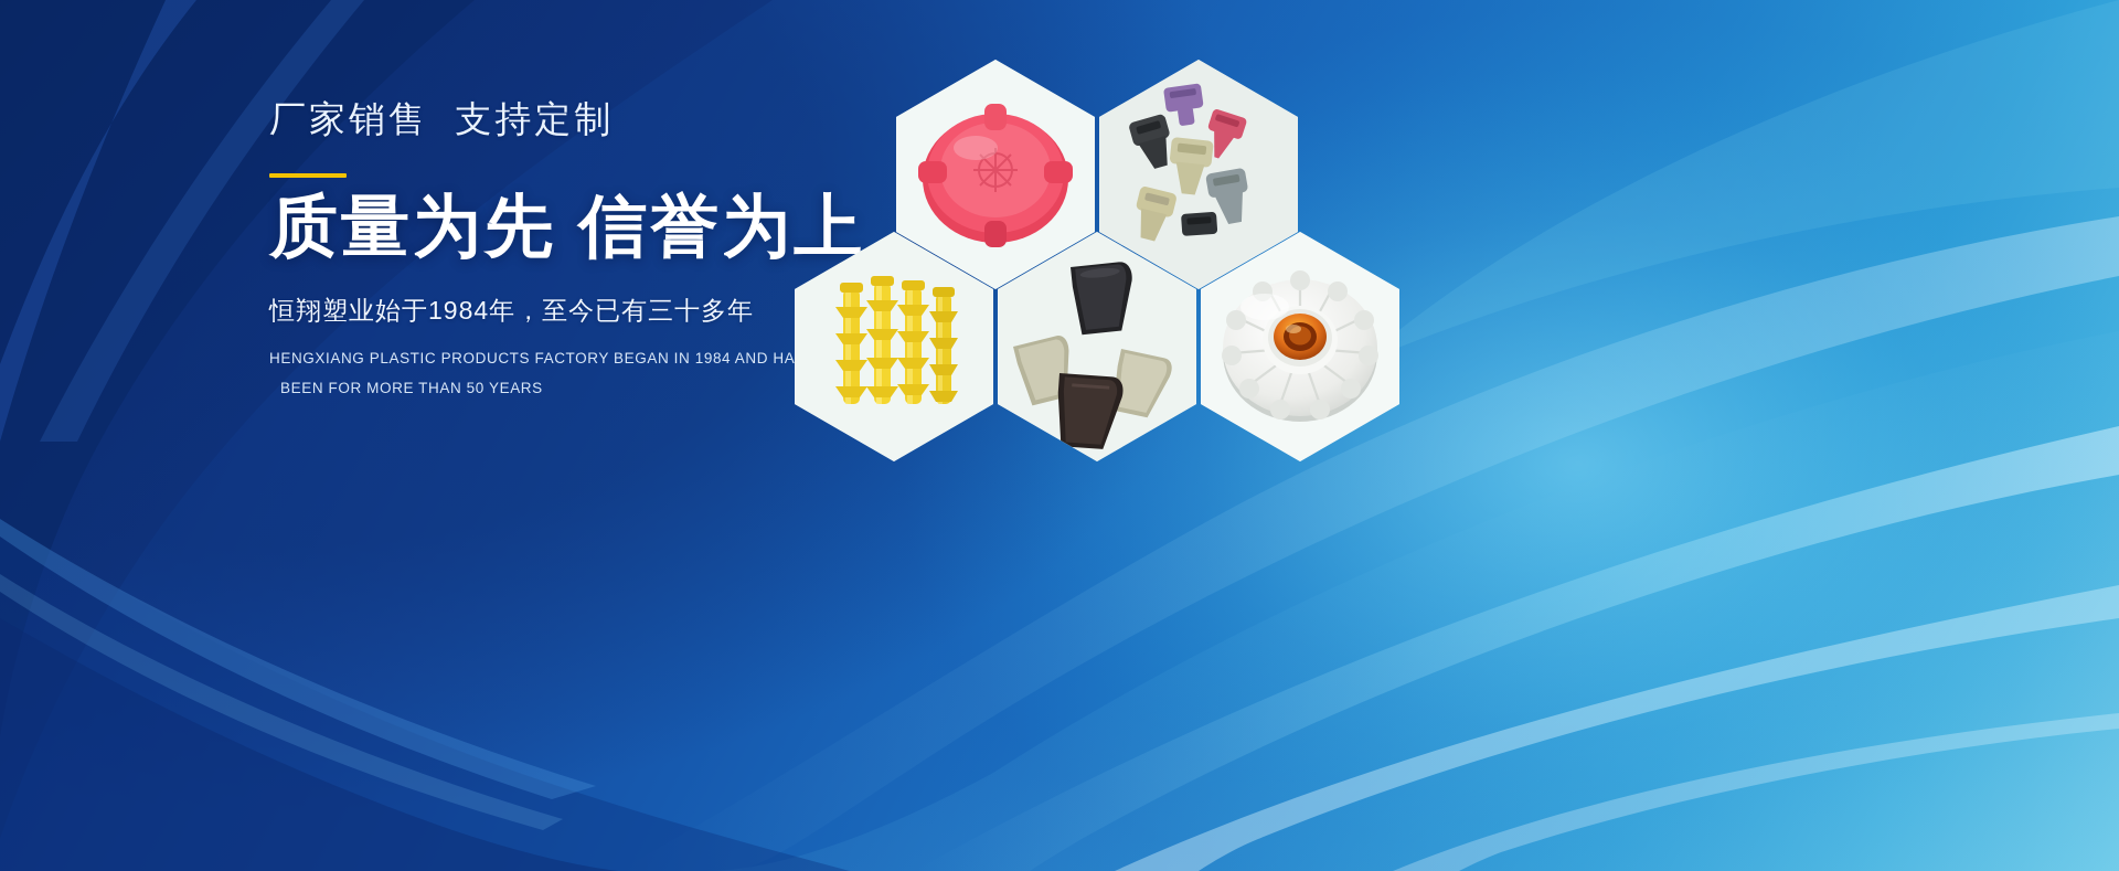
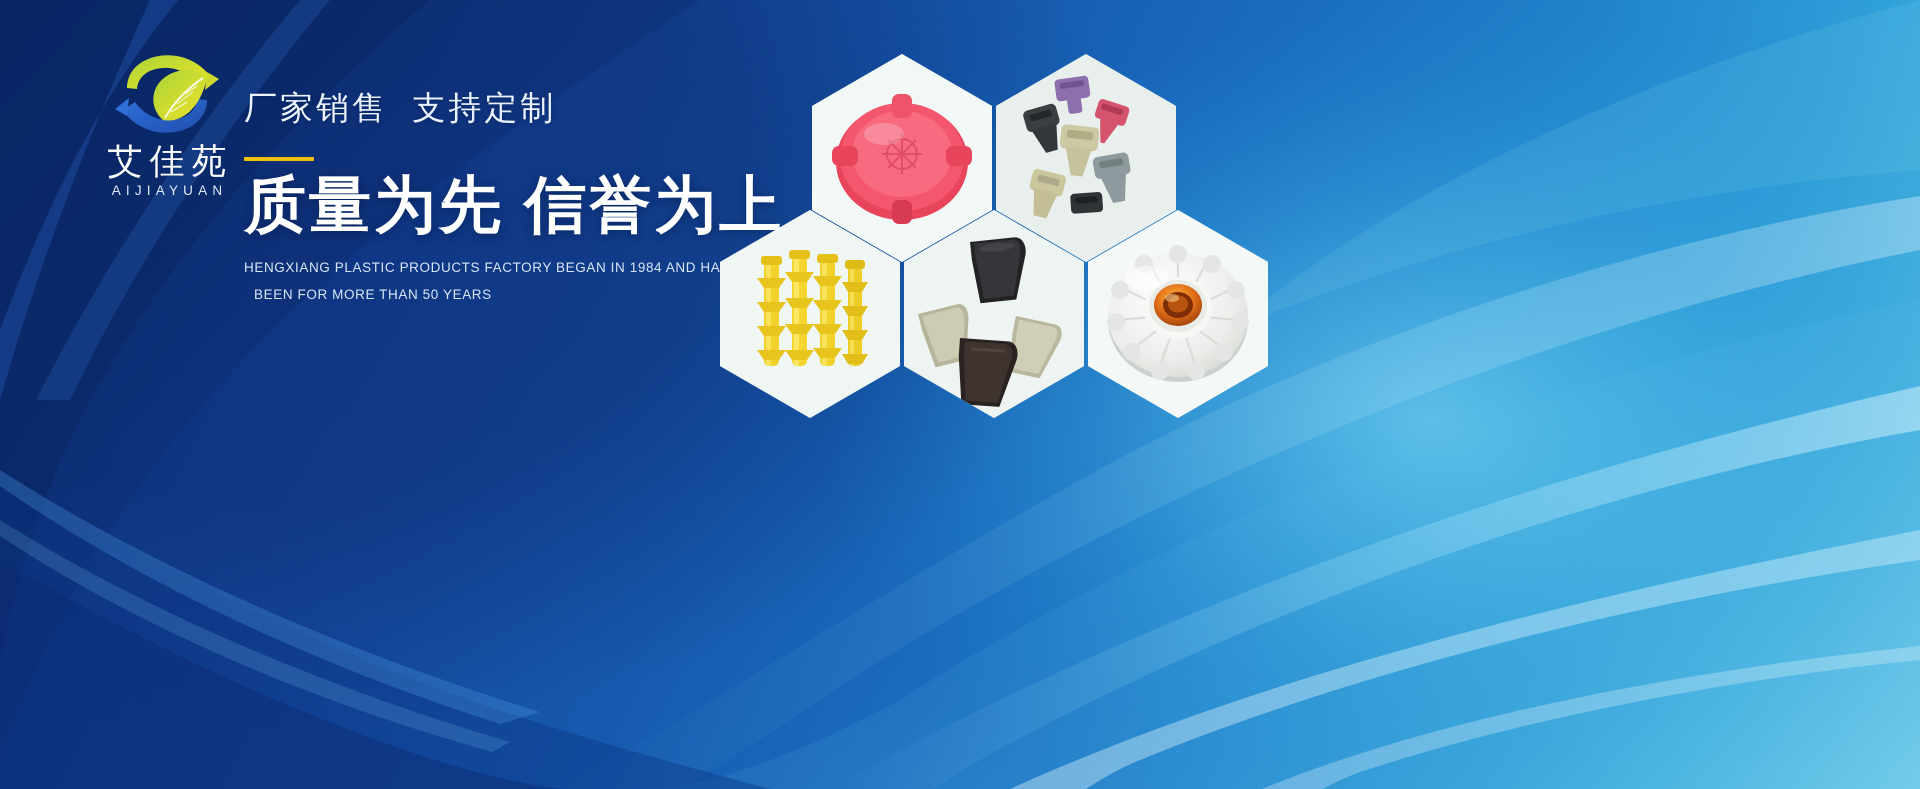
+ 艾佳苑
+ AIJIAYUAN
  厂家销售 支持定制
  质量为先 信誉为上
- 恒翔塑业始于1984年，至今已有三十多年
  HENGXIANG PLASTIC PRODUCTS FACTORY BEGAN IN 1984 AND HA
  BEEN FOR MORE THAN 50 YEARS
